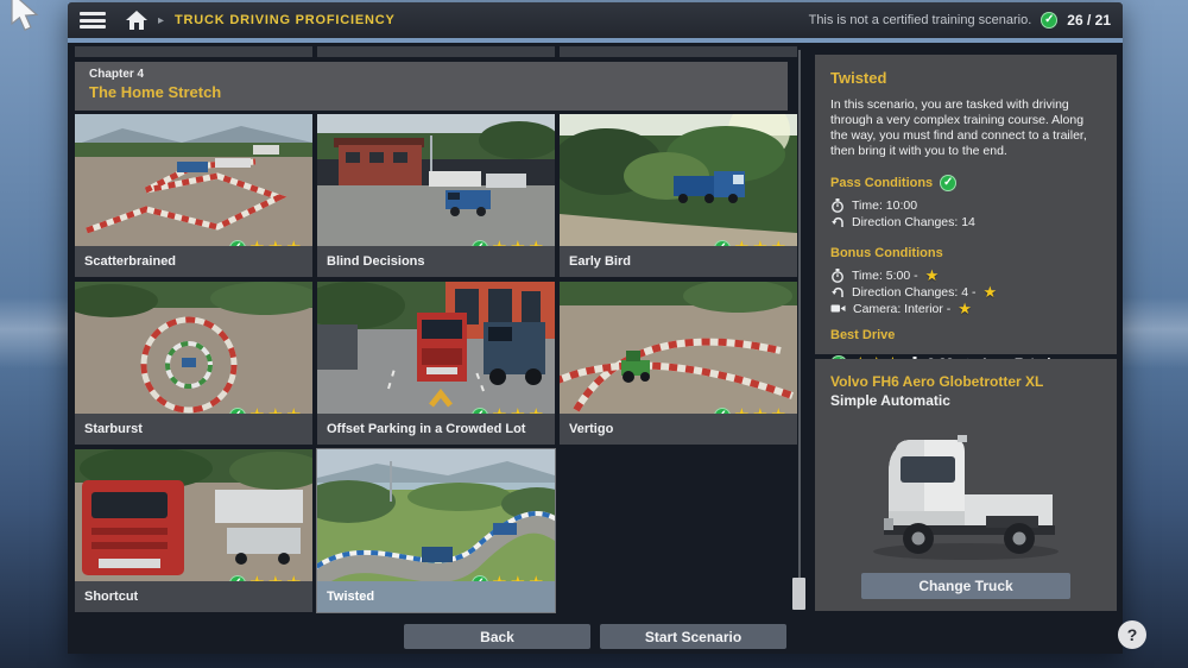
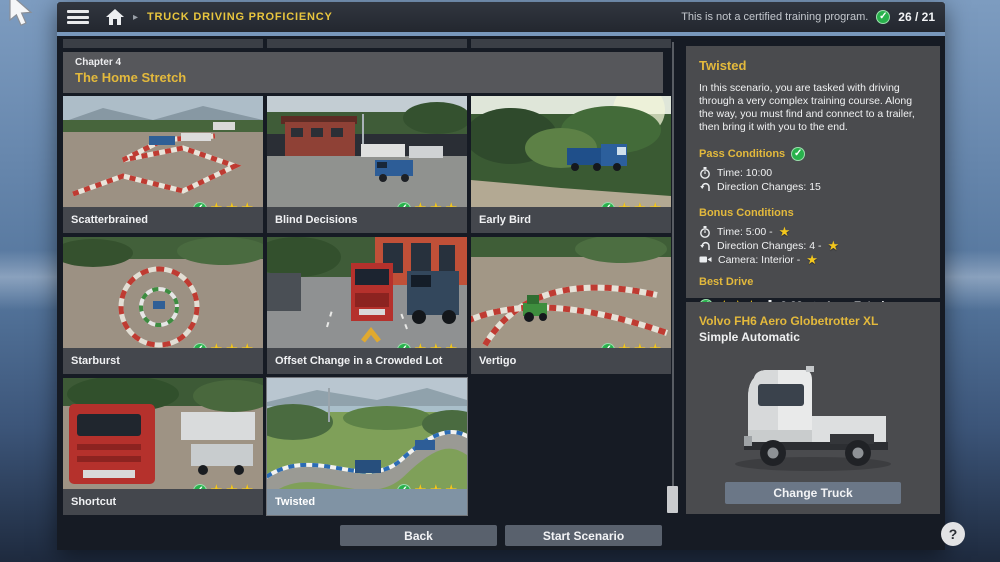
  ▸
  TRUCK DRIVING PROFICIENCY
- This is not a certified training scenario.
+ This is not a certified training program.
  ✓
  26 / 21
  Chapter 4
  The Home Stretch
  Scatterbrained
  Blind Decisions
  Early Bird
  Starburst
- Offset Parking in a Crowded Lot
+ Offset Change in a Crowded Lot
  Vertigo
  Shortcut
  Twisted
  Twisted
  In this scenario, you are tasked with driving through a very complex training course. Along the way, you must find and connect to a trailer, then bring it with you to the end.
  Pass Conditions
  ✓
  Time: 10:00
- Direction Changes: 14
+ Direction Changes: 15
  Bonus Conditions
  Time: 5:00 -
  ★
  Direction Changes: 4 -
  ★
  Camera: Interior -
  ★
  Best Drive
  Volvo FH6 Aero Globetrotter XL
  Simple Automatic
  Change Truck
  Back
  Start Scenario
  ?
